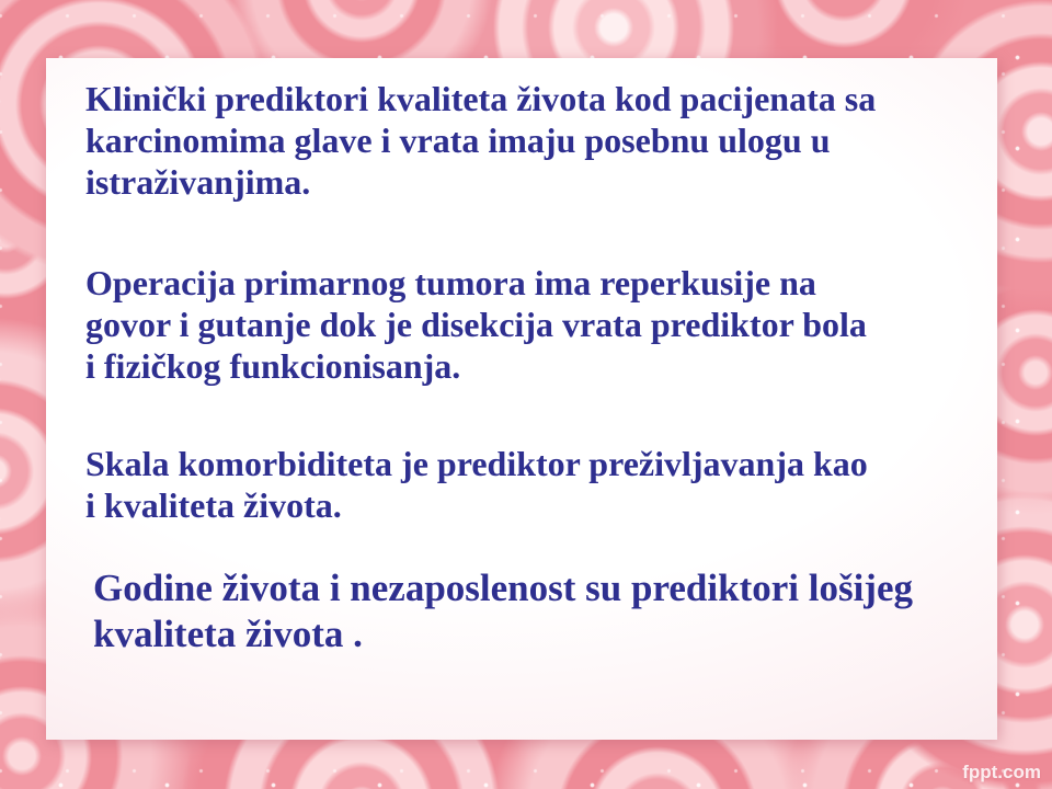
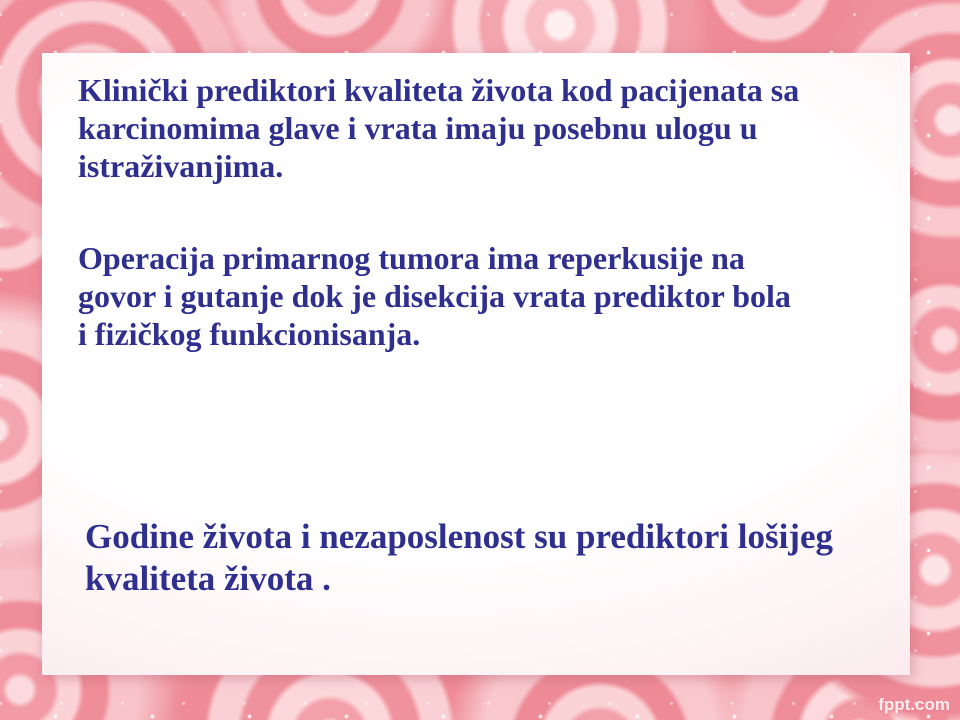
  Klinički prediktori kvaliteta života kod pacijenata sa
  karcinomima glave i vrata imaju posebnu ulogu u
  istraživanjima.
  Operacija primarnog tumora ima reperkusije na
  govor i gutanje dok je disekcija vrata prediktor bola
  i fizičkog funkcionisanja.
- Skala komorbiditeta je prediktor preživljavanja kao
- i kvaliteta života.
  Godine života i nezaposlenost su prediktori lošijeg
  kvaliteta života .
  fppt.com
